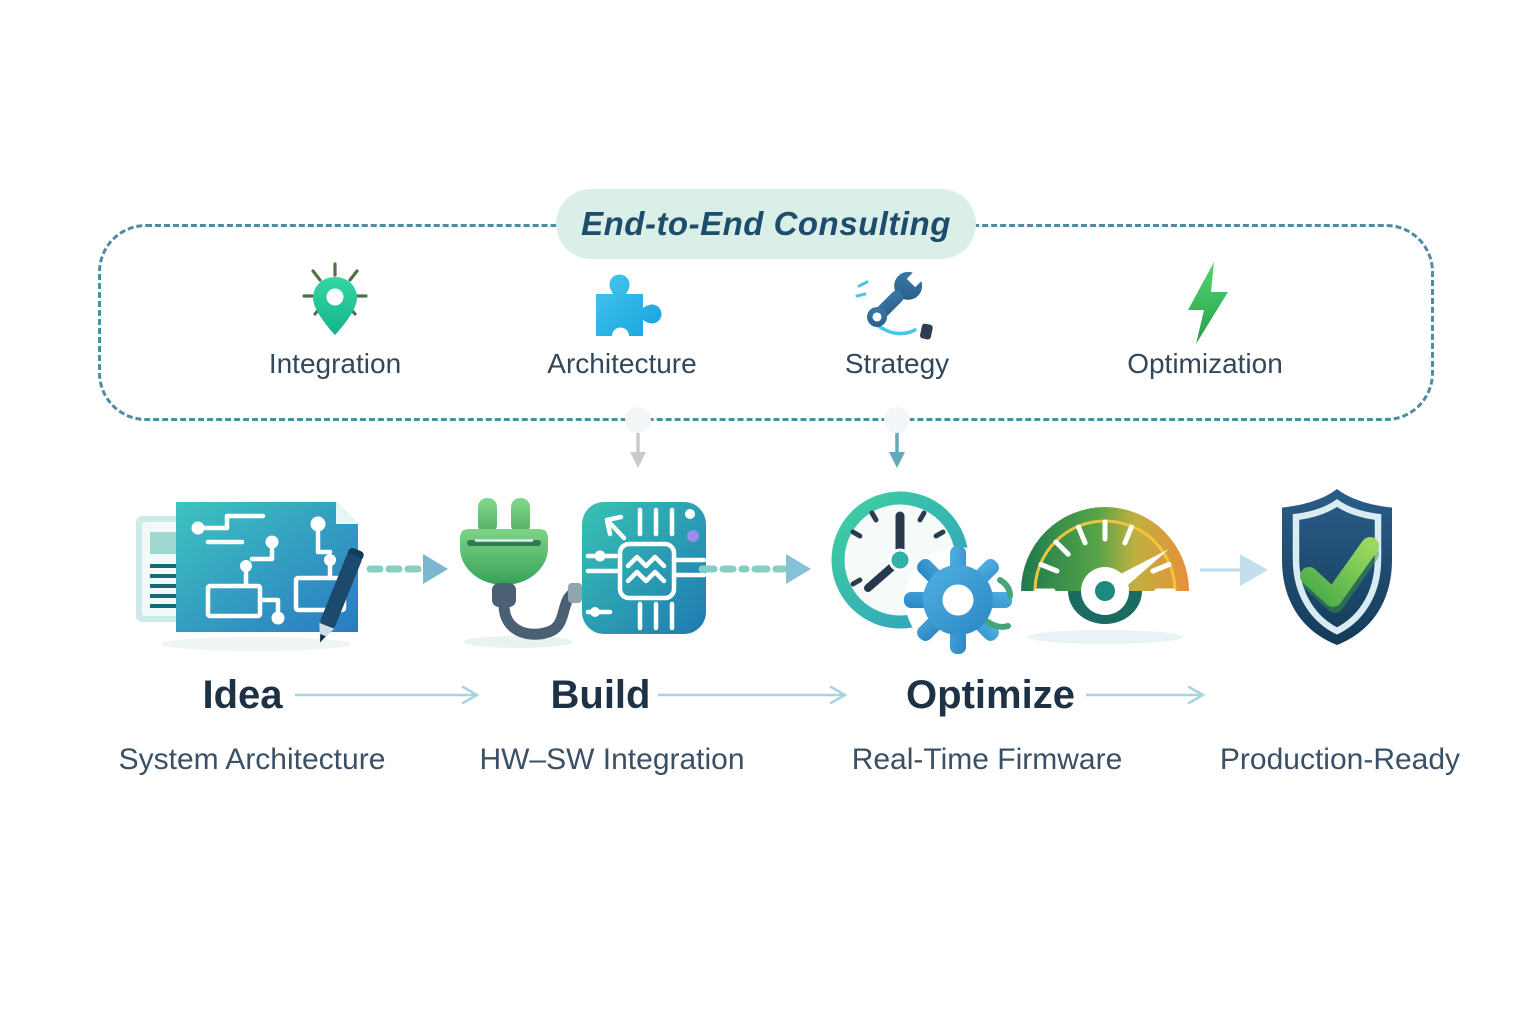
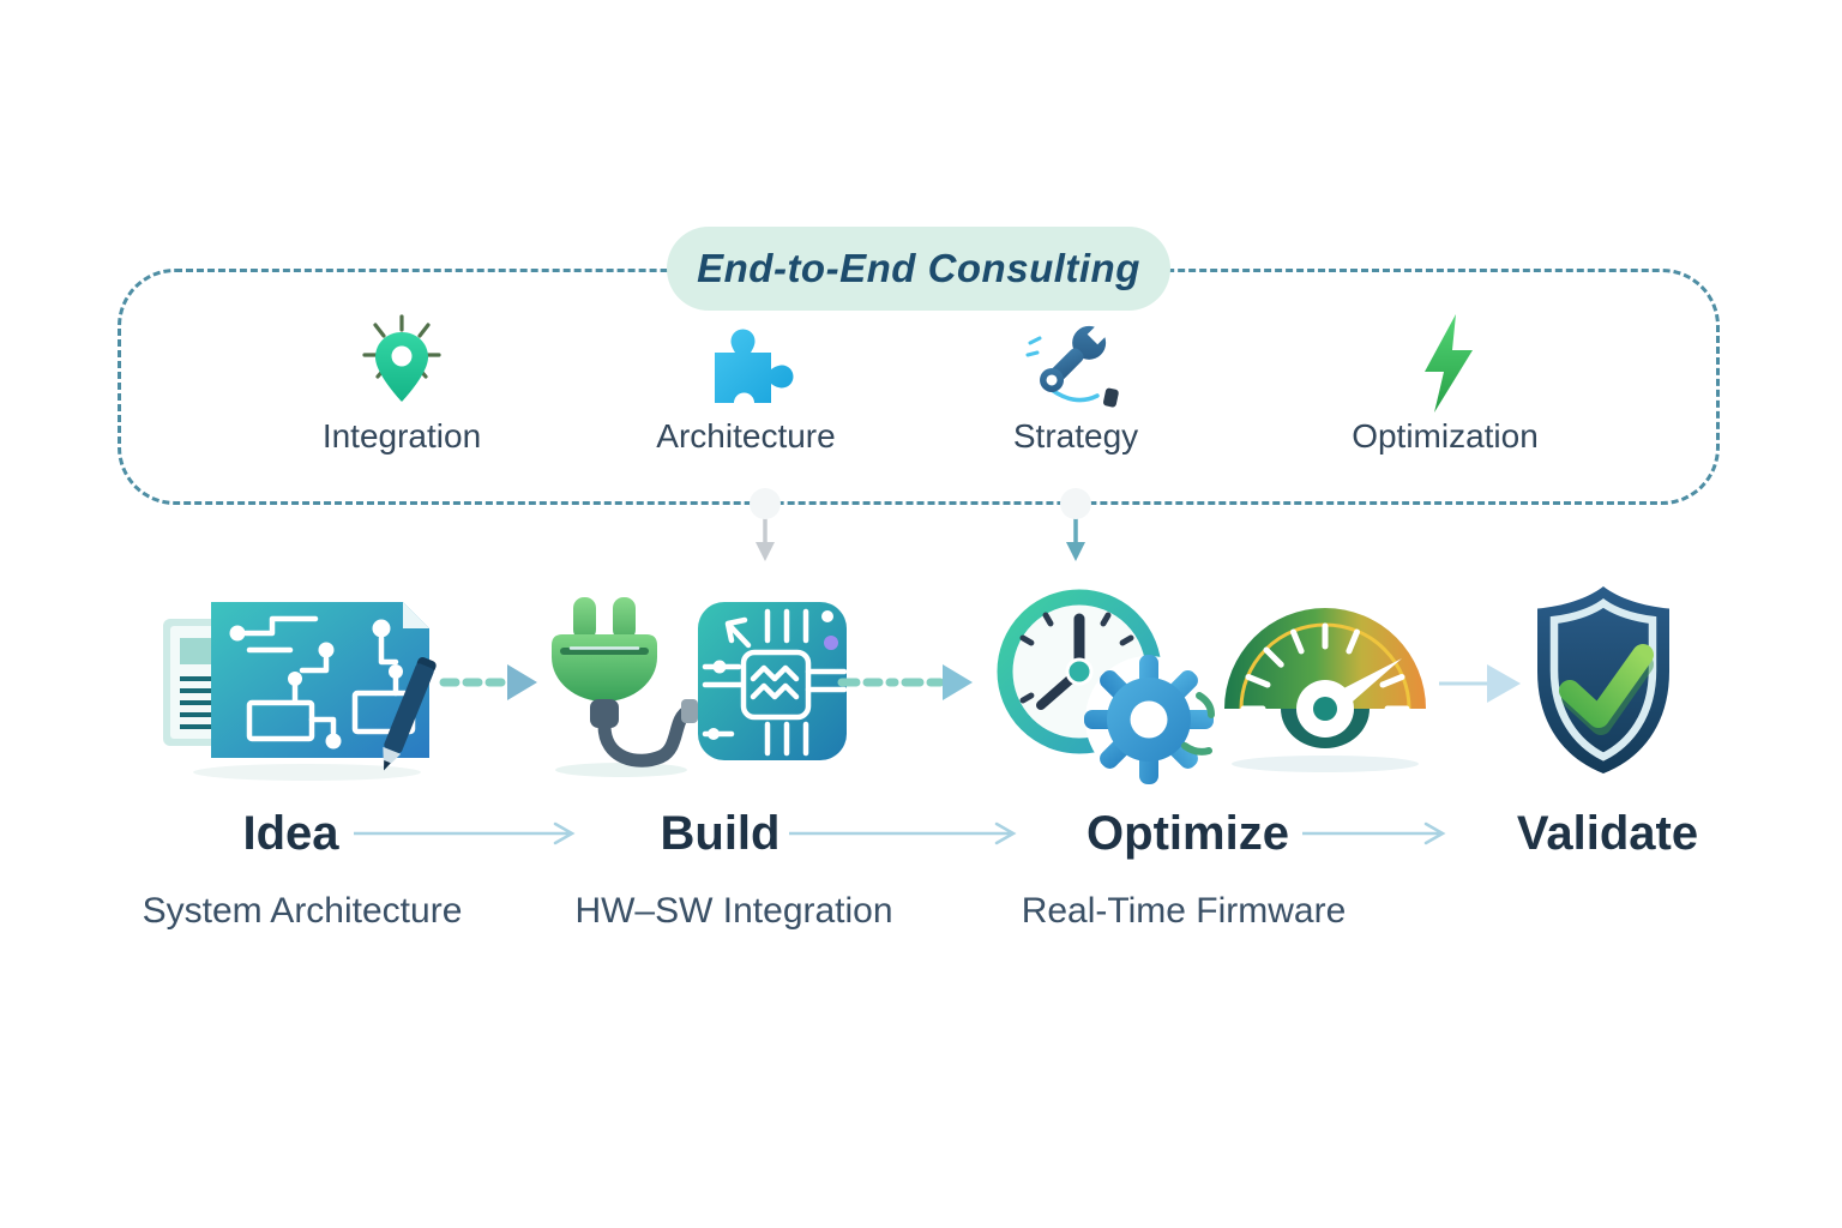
  End-to-End Consulting
  Integration
  Architecture
  Strategy
  Optimization
  Idea
  Build
  Optimize
+ Validate
  System Architecture
  HW–SW Integration
  Real-Time Firmware
- Production-Ready
